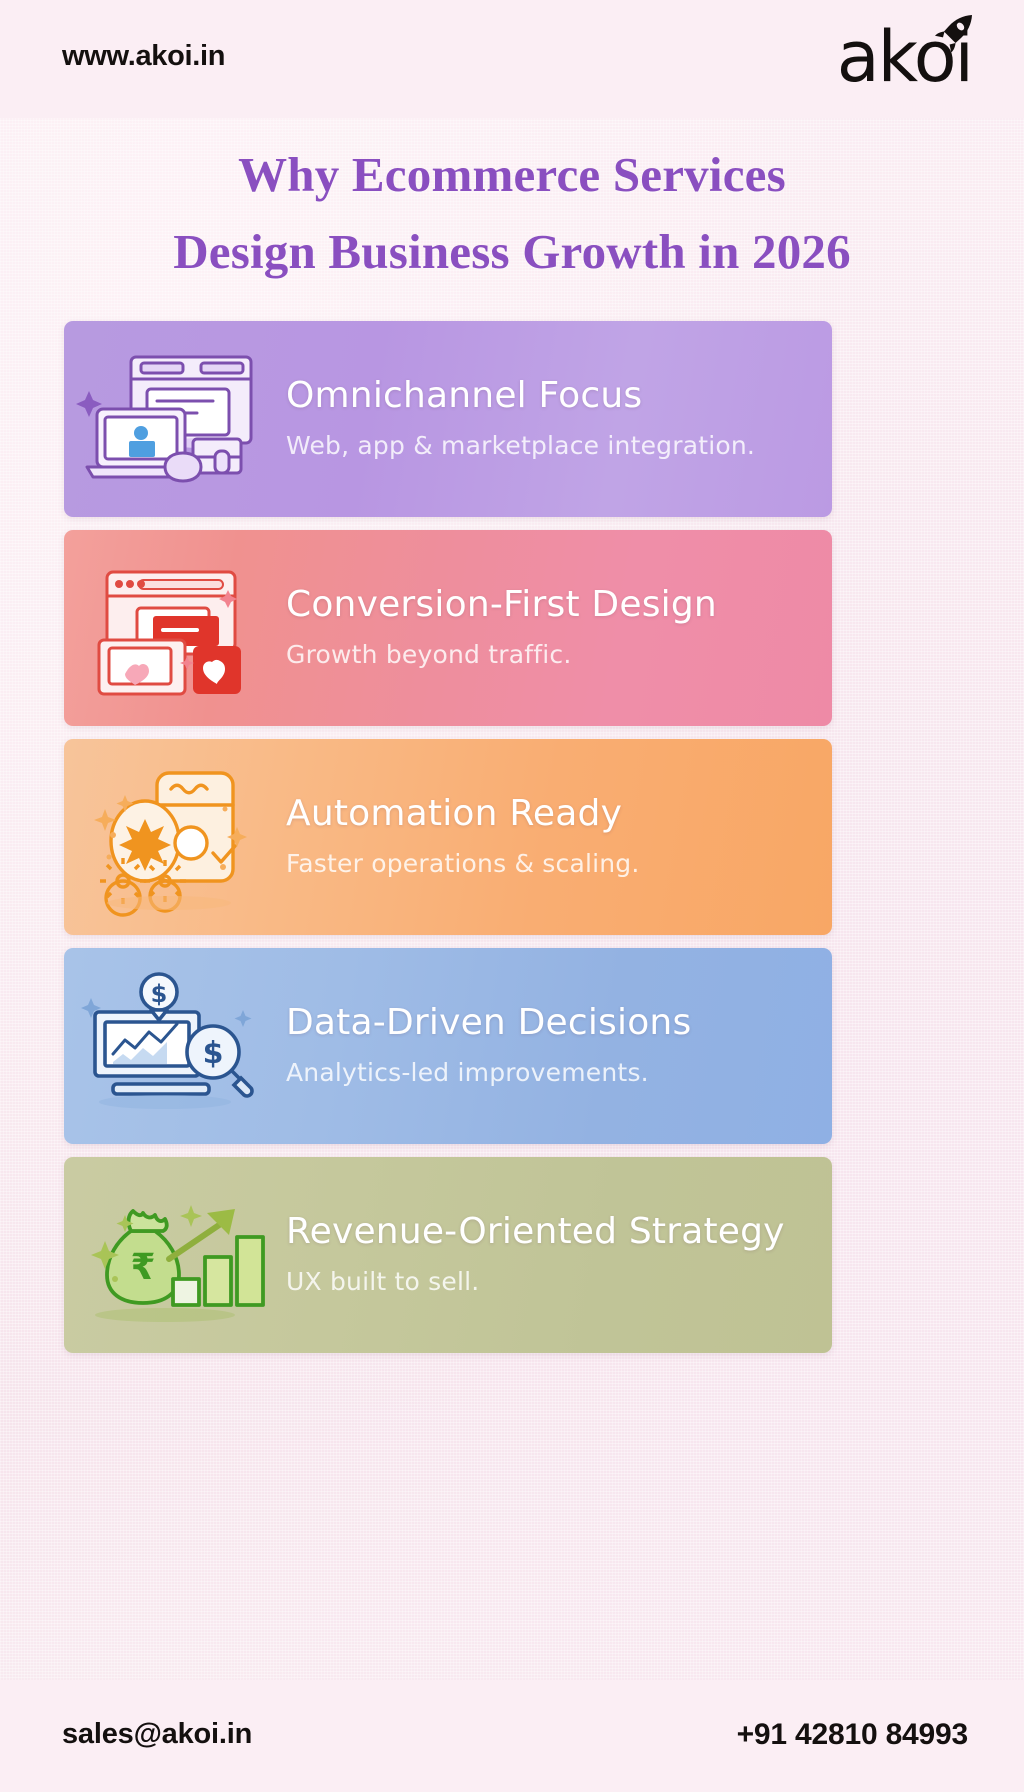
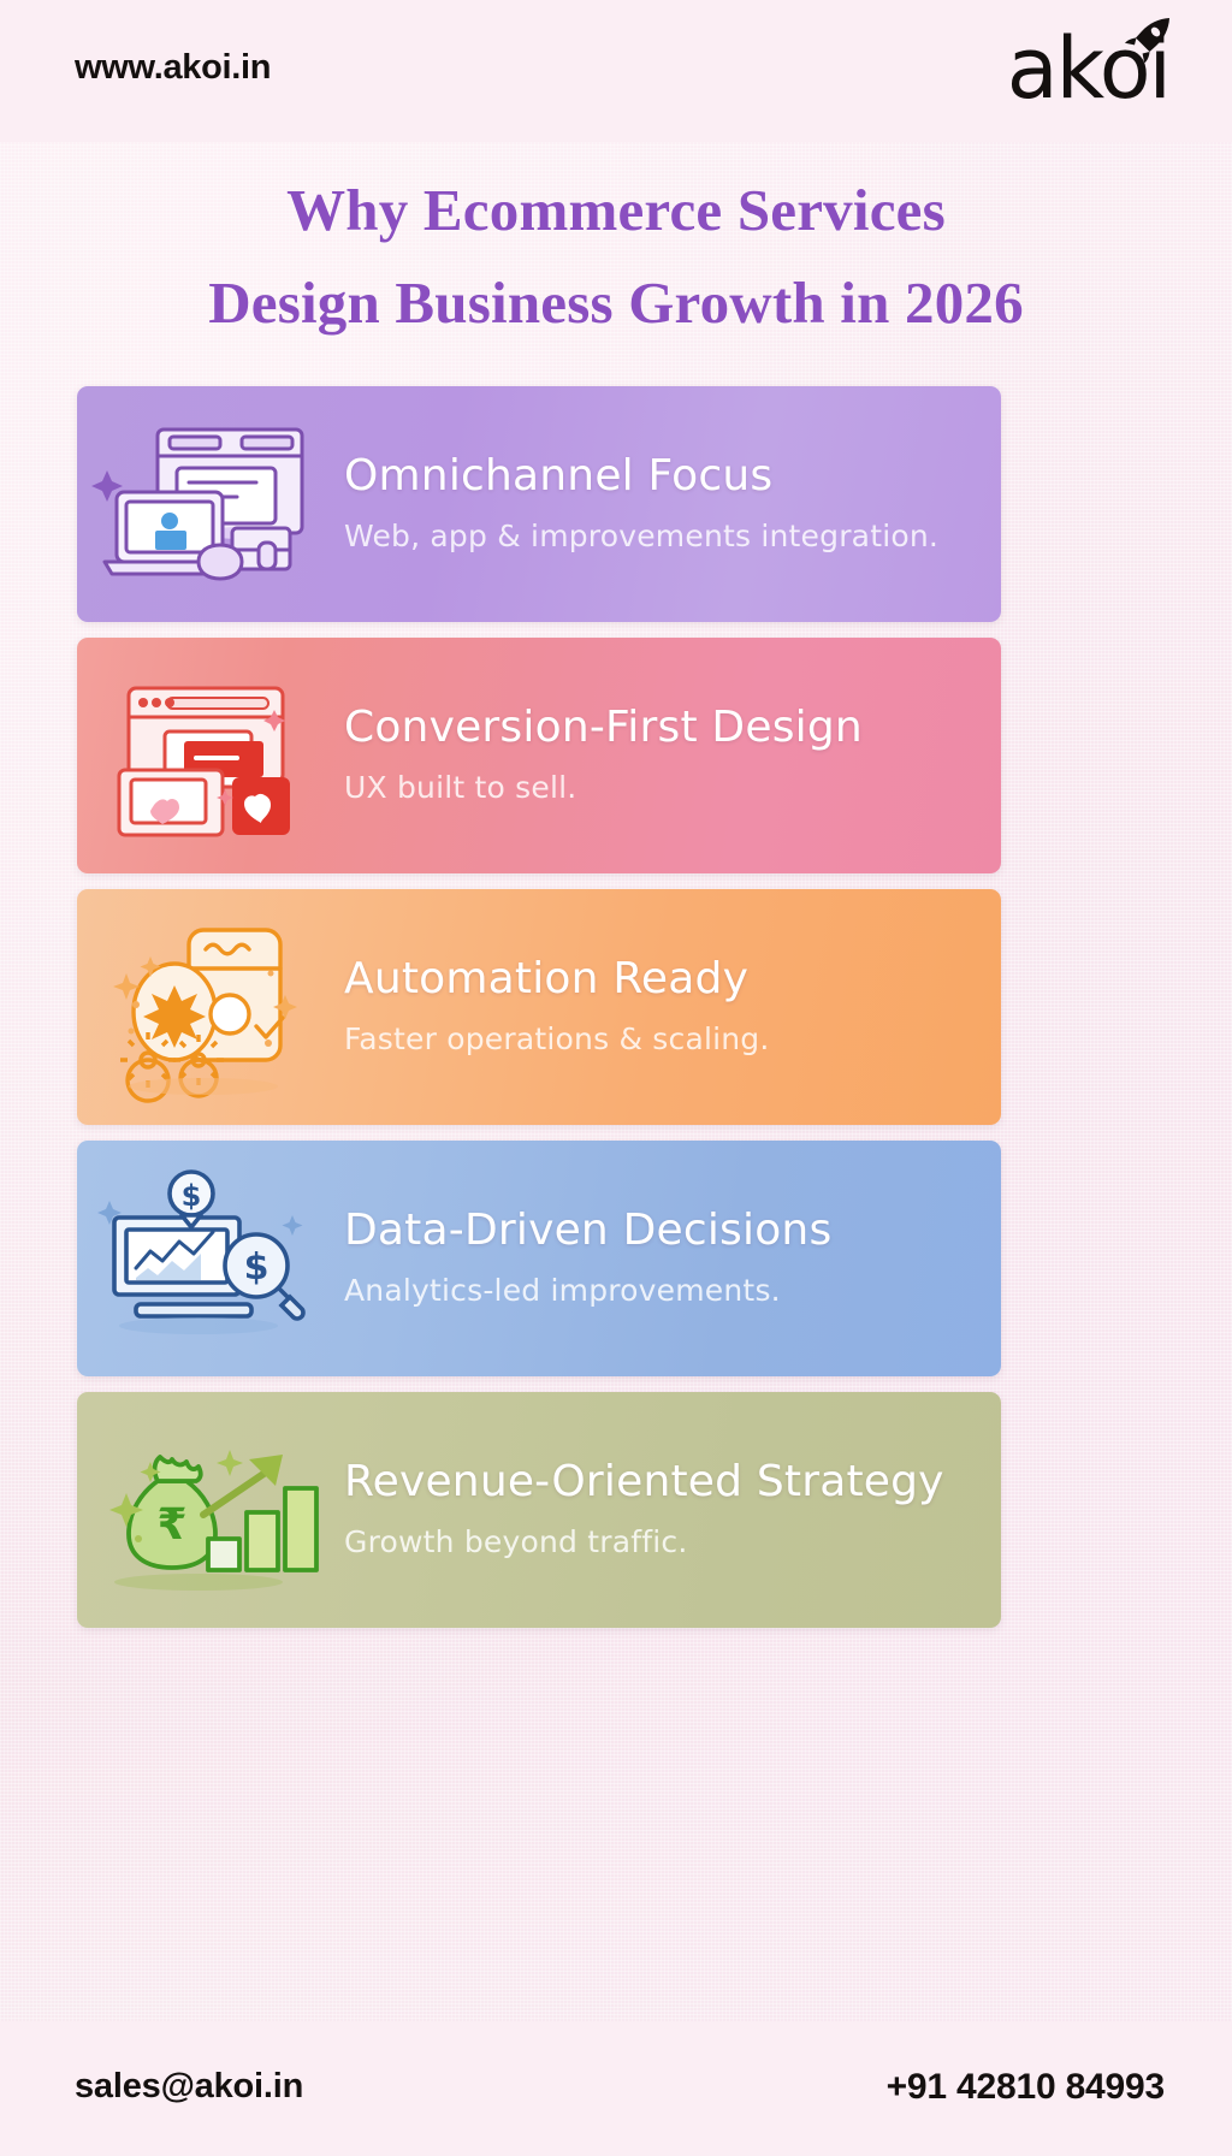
  www.akoi.in
  akoi
  Why Ecommerce Services
  Design Business Growth in 2026
  Omnichannel Focus
- Web, app & marketplace integration.
+ Web, app & improvements integration.
  Conversion-First Design
- Growth beyond traffic.
+ UX built to sell.
  Automation Ready
  Faster operations & scaling.
  $
  $
  Data-Driven Decisions
  Analytics-led improvements.
  ₹
  Revenue-Oriented Strategy
- UX built to sell.
+ Growth beyond traffic.
  sales@akoi.in
  +91 42810 84993
